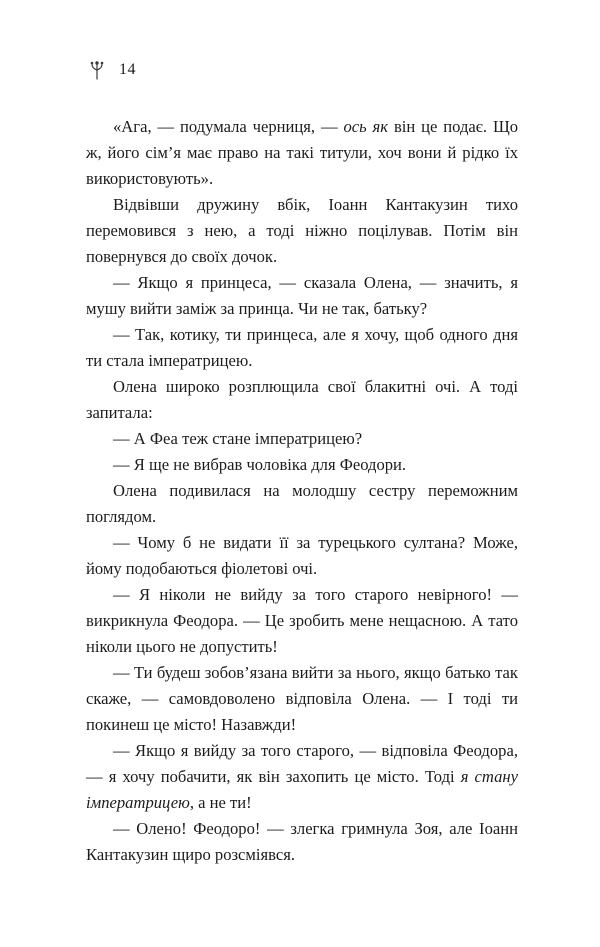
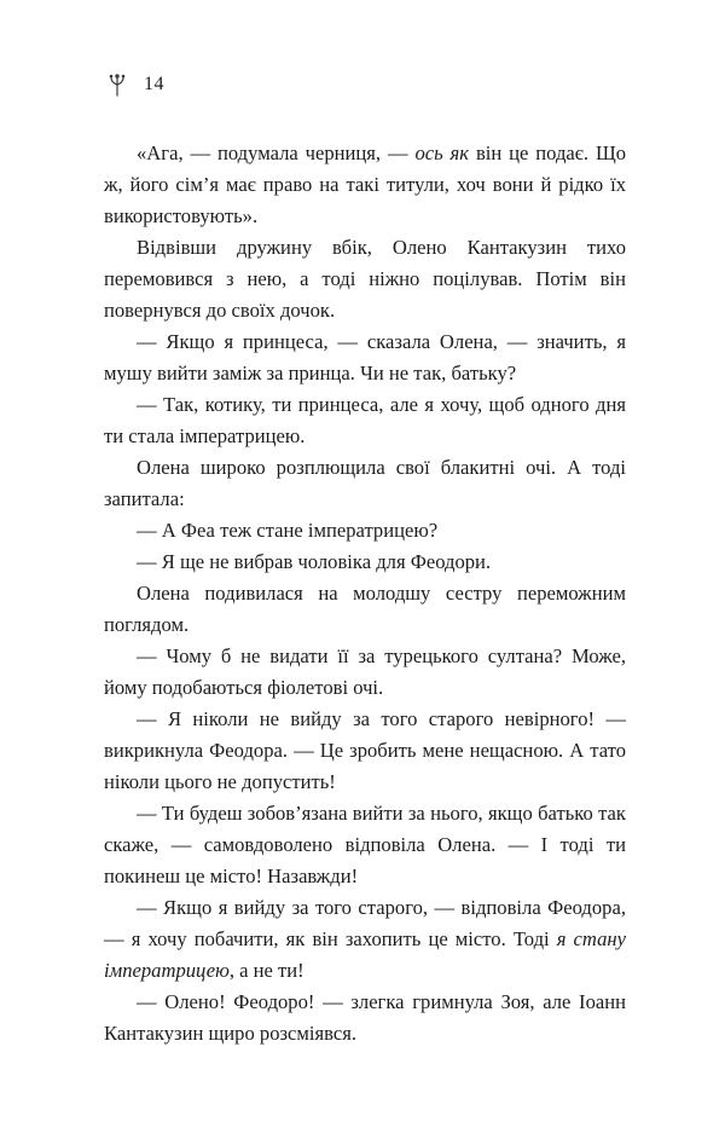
  14
  «Ага, — подумала черниця, — ось як він це подає. Що ж, його сім’я має право на такі титули, хоч вони й рідко їх використовують».
- Відвівши дружину вбік, Іоанн Кантакузин тихо перемовився з нею, а тоді ніжно поцілував. Потім він повернувся до своїх дочок.
+ Відвівши дружину вбік, Олено Кантакузин тихо перемовився з нею, а тоді ніжно поцілував. Потім він повернувся до своїх дочок.
  — Якщо я принцеса, — сказала Олена, — значить, я мушу вийти заміж за принца. Чи не так, батьку?
  — Так, котику, ти принцеса, але я хочу, щоб одного дня ти стала імператрицею.
  Олена широко розплющила свої блакитні очі. А тоді запитала:
  — А Феа теж стане імператрицею?
  — Я ще не вибрав чоловіка для Феодори.
  Олена подивилася на молодшу сестру переможним поглядом.
  — Чому б не видати її за турецького султана? Може, йому подобаються фіолетові очі.
  — Я ніколи не вийду за того старого невірного! — викрикнула Феодора. — Це зробить мене нещасною. А тато ніколи цього не допустить!
  — Ти будеш зобов’язана вийти за нього, якщо батько так скаже, — самовдоволено відповіла Олена. — І тоді ти покинеш це місто! Назавжди!
  — Якщо я вийду за того старого, — відповіла Феодора, — я хочу побачити, як він захопить це місто. Тоді я стану імператрицею, а не ти!
  — Олено! Феодоро! — злегка гримнула Зоя, але Іоанн Кантакузин щиро розсміявся.
